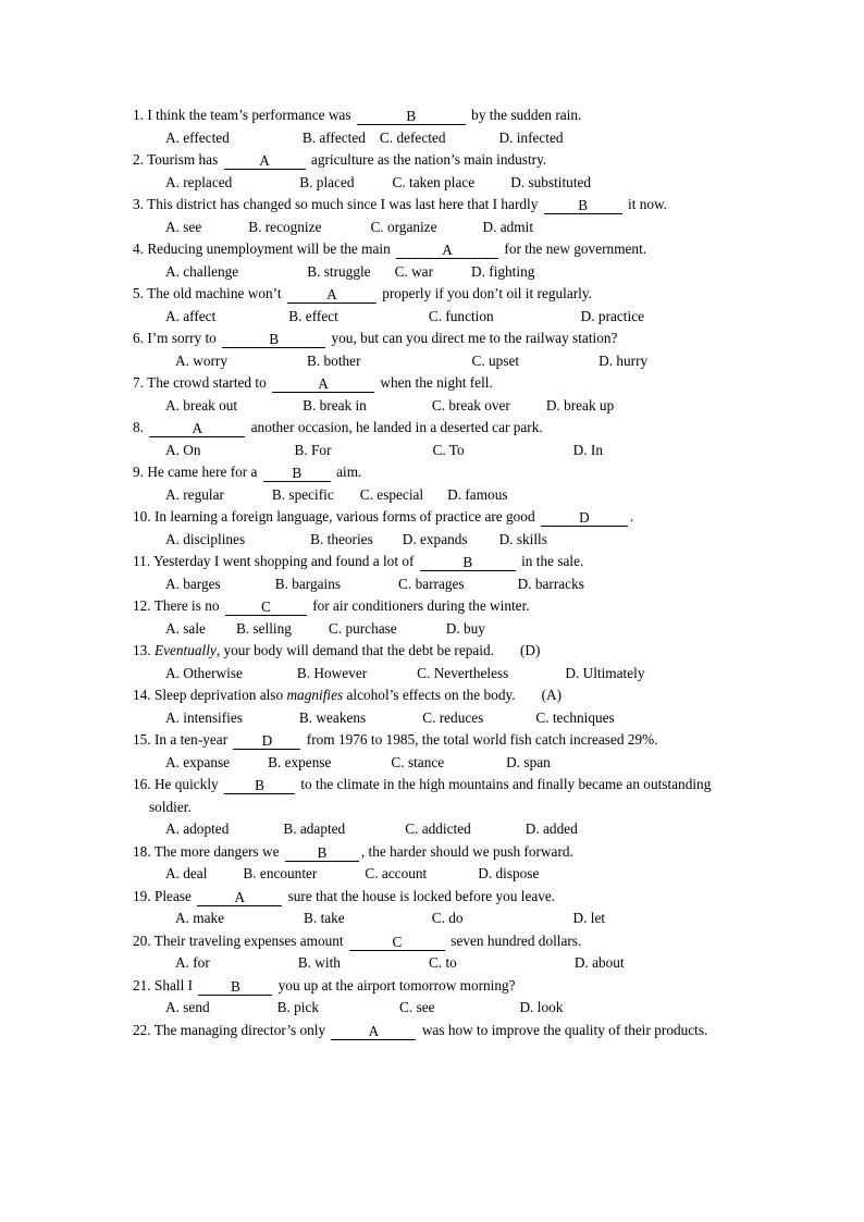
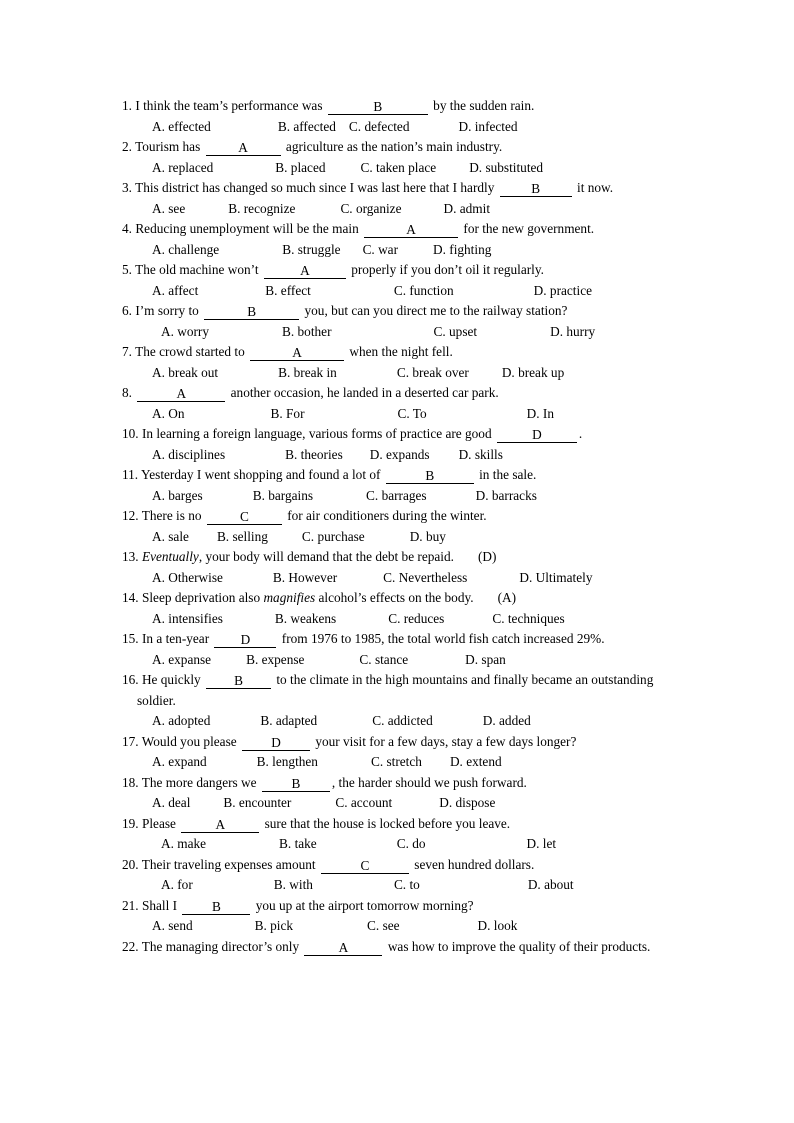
  1. I think the team’s performance was B by the sudden rain.
  A. effected B. affected C. defected D. infected
  2. Tourism has A agriculture as the nation’s main industry.
  A. replaced B. placed C. taken place D. substituted
  3. This district has changed so much since I was last here that I hardly B it now.
  A. see B. recognize C. organize D. admit
  4. Reducing unemployment will be the main A for the new government.
  A. challenge B. struggle C. war D. fighting
  5. The old machine won’t A properly if you don’t oil it regularly.
  A. affect B. effect C. function D. practice
  6. I’m sorry to B you, but can you direct me to the railway station?
  A. worry B. bother C. upset D. hurry
  7. The crowd started to A when the night fell.
  A. break out B. break in C. break over D. break up
  8. A another occasion, he landed in a deserted car park.
  A. On B. For C. To D. In
- 9. He came here for a B aim.
- A. regular B. specific C. especial D. famous
  10. In learning a foreign language, various forms of practice are good D .
  A. disciplines B. theories D. expands D. skills
  11. Yesterday I went shopping and found a lot of B in the sale.
  A. barges B. bargains C. barrages D. barracks
  12. There is no C for air conditioners during the winter.
  A. sale B. selling C. purchase D. buy
  13. Eventually, your body will demand that the debt be repaid. (D)
  A. Otherwise B. However C. Nevertheless D. Ultimately
  14. Sleep deprivation also magnifies alcohol’s effects on the body. (A)
  A. intensifies B. weakens C. reduces C. techniques
  15. In a ten-year D from 1976 to 1985, the total world fish catch increased 29%.
  A. expanse B. expense C. stance D. span
  16. He quickly B to the climate in the high mountains and finally became an outstanding
  soldier.
  A. adopted B. adapted C. addicted D. added
+ 17. Would you please D your visit for a few days, stay a few days longer?
+ A. expand B. lengthen C. stretch D. extend
  18. The more dangers we B , the harder should we push forward.
  A. deal B. encounter C. account D. dispose
  19. Please A sure that the house is locked before you leave.
  A. make B. take C. do D. let
  20. Their traveling expenses amount C seven hundred dollars.
  A. for B. with C. to D. about
  21. Shall I B you up at the airport tomorrow morning?
  A. send B. pick C. see D. look
  22. The managing director’s only A was how to improve the quality of their products.
